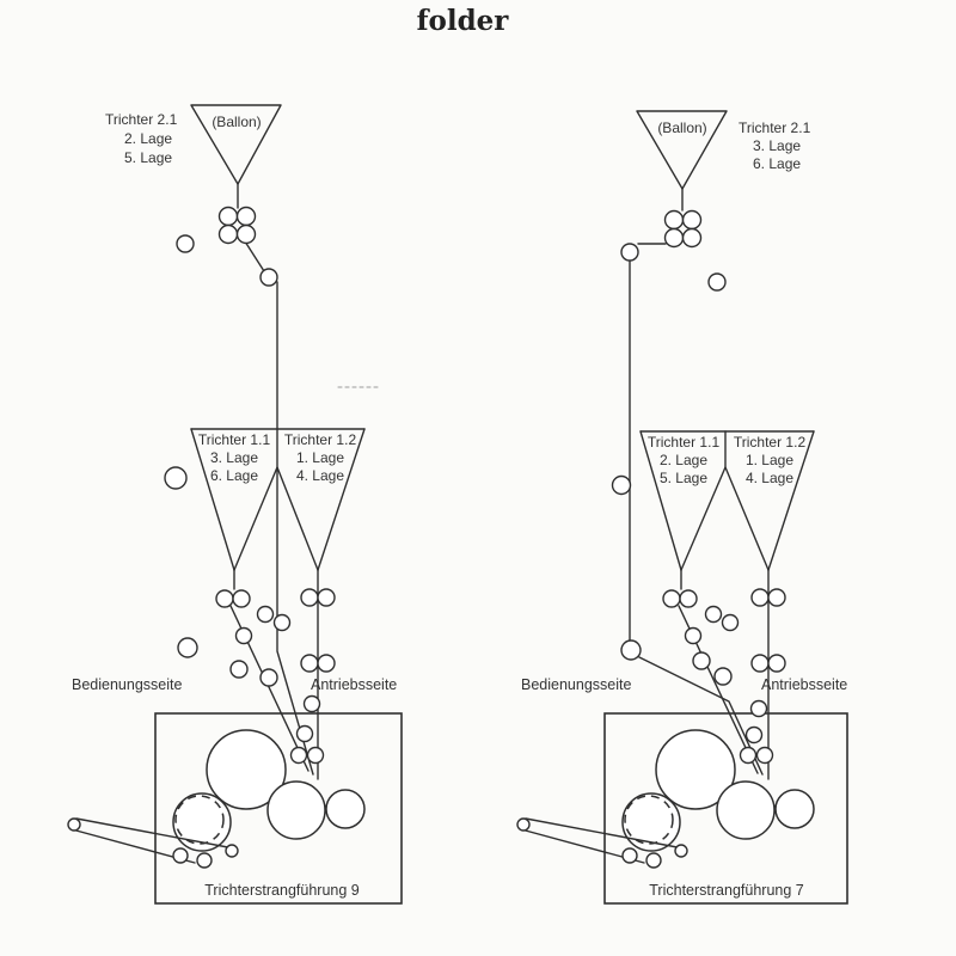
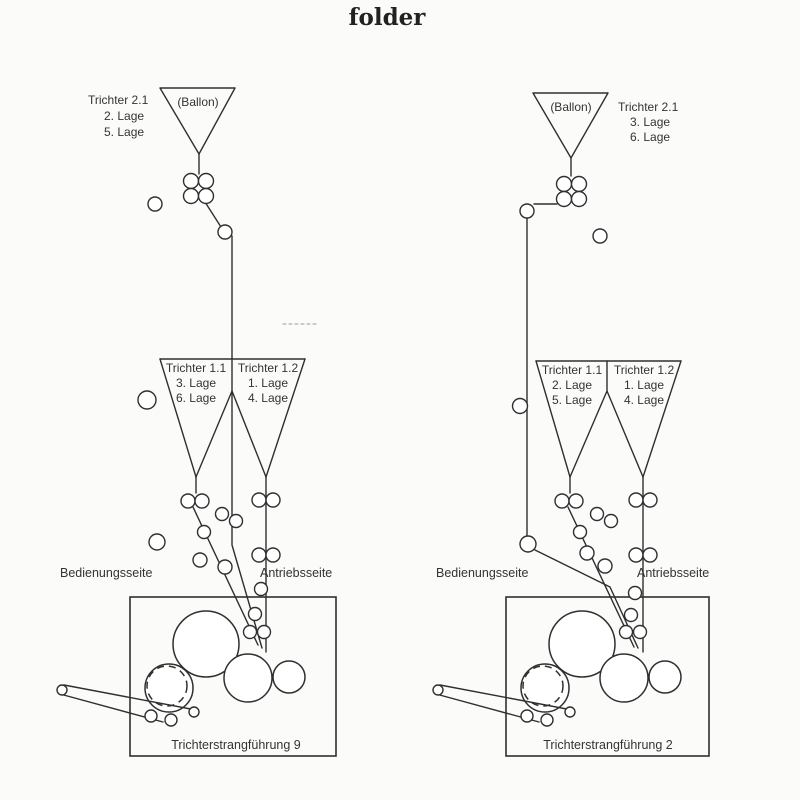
  folder
  Trichterstrangführung 9
  (Ballon)
  Trichter 2.1
  2. Lage
  5. Lage
  Trichter 1.1
  3. Lage
  6. Lage
  Trichter 1.2
  1. Lage
  4. Lage
  Bedienungsseite
  Antriebsseite
- Trichterstrangführung 7
+ Trichterstrangführung 2
  (Ballon)
  Trichter 2.1
  3. Lage
  6. Lage
  Trichter 1.1
  2. Lage
  5. Lage
  Trichter 1.2
  1. Lage
  4. Lage
  Bedienungsseite
  Antriebsseite
